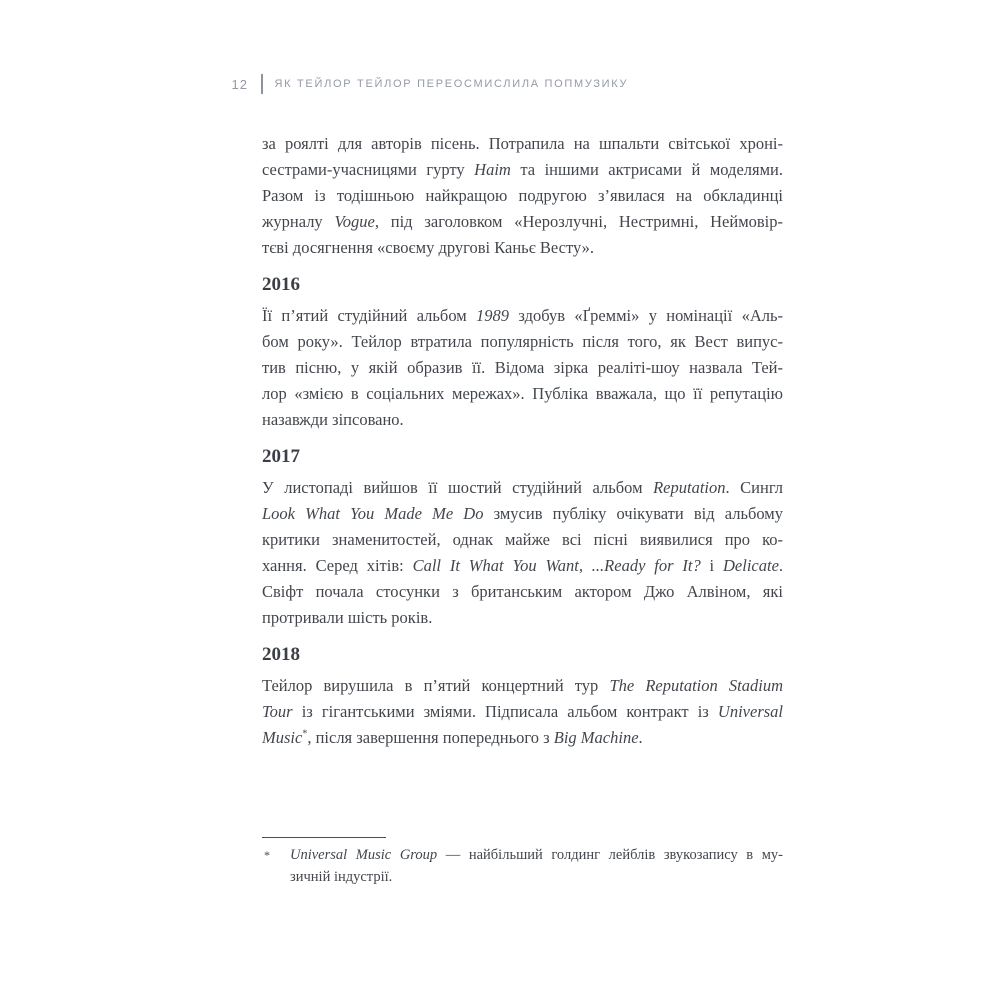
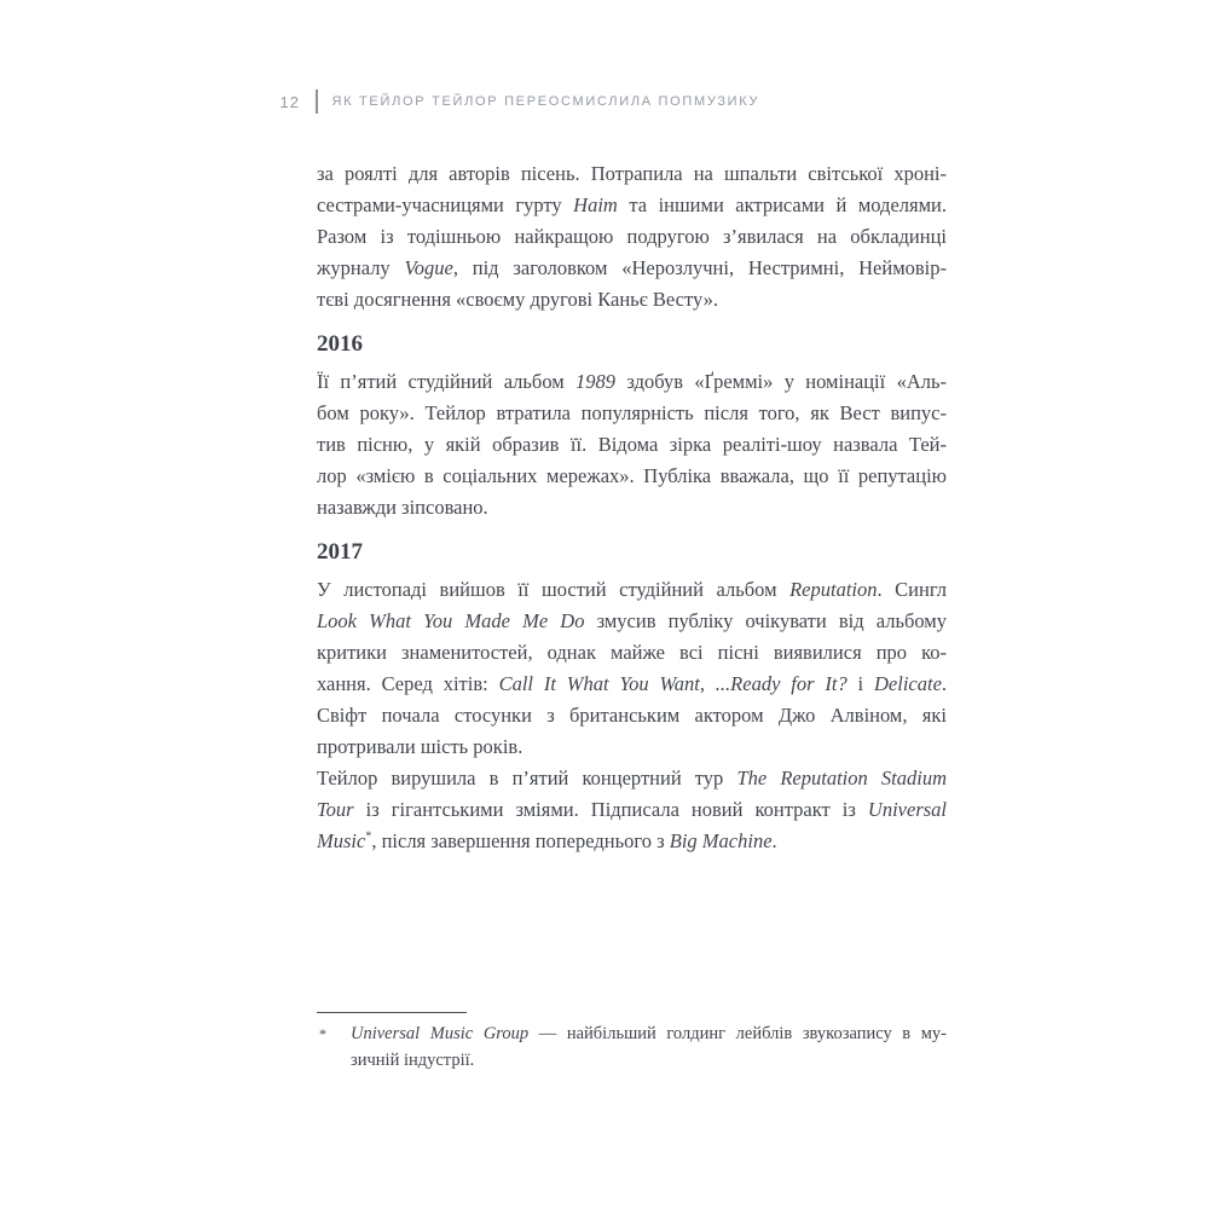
  12
  ЯК ТЕЙЛОР ТЕЙЛОР ПЕРЕОСМИСЛИЛА ПОПМУЗИКУ
  за роялті для авторів пісень. Потрапила на шпальти світської хроні-
  сестрами-учасницями гурту Haim та іншими актрисами й моделями.
  Разом із тодішньою найкращою подругою з’явилася на обкладинці
  журналу Vogue, під заголовком «Нерозлучні, Нестримні, Неймовір-
  тєві досягнення «своєму другові Каньє Весту».
  2016
  Її п’ятий студійний альбом 1989 здобув «Ґреммі» у номінації «Аль-
  бом року». Тейлор втратила популярність після того, як Вест випус-
  тив пісню, у якій образив її. Відома зірка реаліті-шоу назвала Тей-
  лор «змією в соціальних мережах». Публіка вважала, що її репутацію
  назавжди зіпсовано.
  2017
  У листопаді вийшов її шостий студійний альбом Reputation. Сингл
  Look What You Made Me Do змусив публіку очікувати від альбому
  критики знаменитостей, однак майже всі пісні виявилися про ко-
  хання. Серед хітів: Call It What You Want, ...Ready for It? і Delicate.
  Свіфт почала стосунки з британським актором Джо Алвіном, які
  протривали шість років.
- 2018
  Тейлор вирушила в п’ятий концертний тур The Reputation Stadium
- Tour із гігантськими зміями. Підписала альбом контракт із Universal
+ Tour із гігантськими зміями. Підписала новий контракт із Universal
  Music*, після завершення попереднього з Big Machine.
  *
  Universal Music Group — найбільший голдинг лейблів звукозапису в му-
  зичній індустрії.
